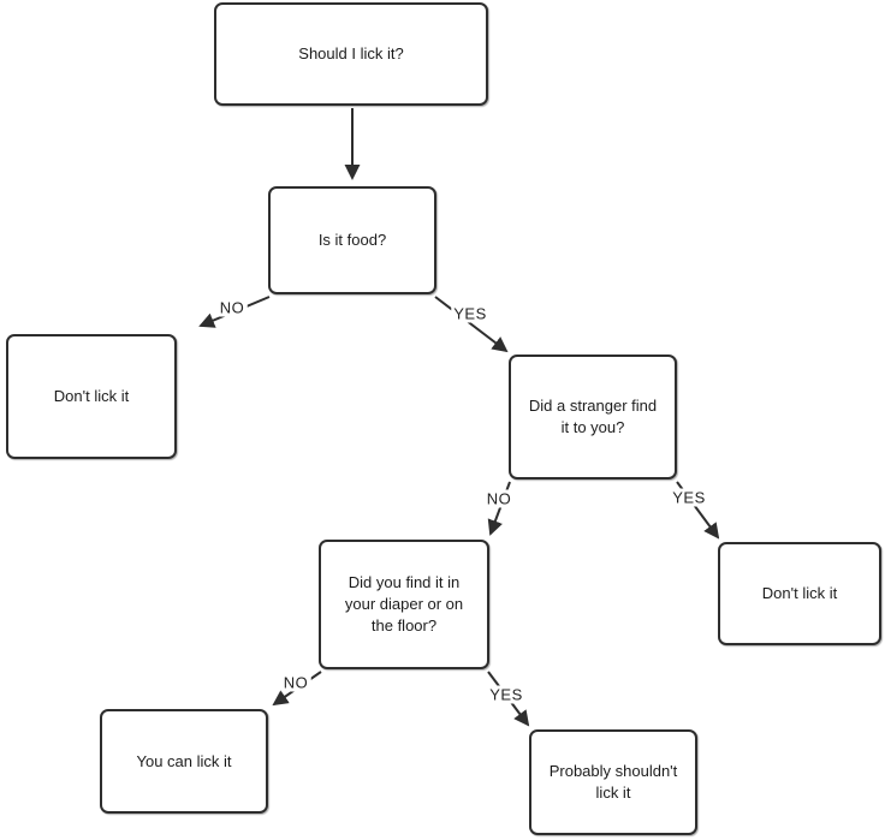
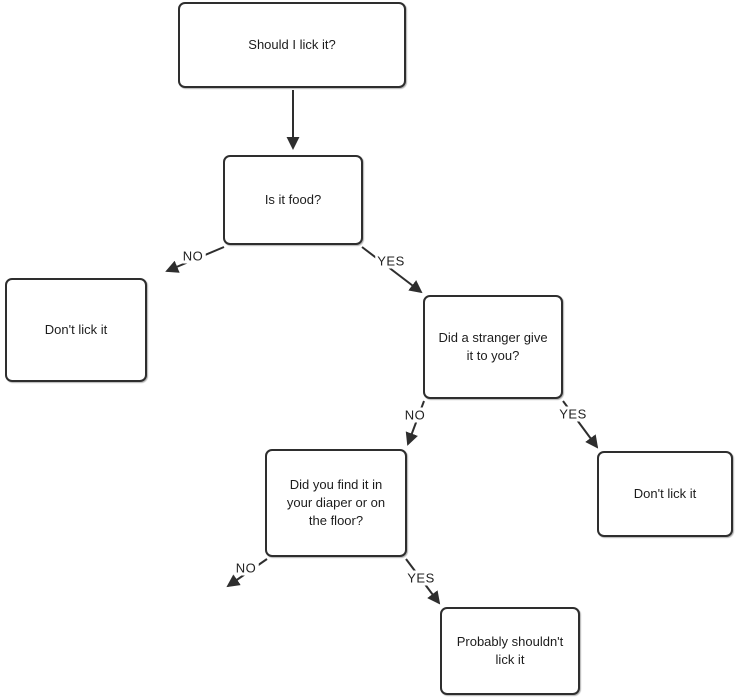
  Should I lick it?
  Is it food?
  Don't lick it
- Did a stranger find it to you?
+ Did a stranger give it to you?
  Don't lick it
  Did you find it in your diaper or on the floor?
- You can lick it
  Probably shouldn't lick it
  NO
  YES
  NO
  YES
  NO
  YES
